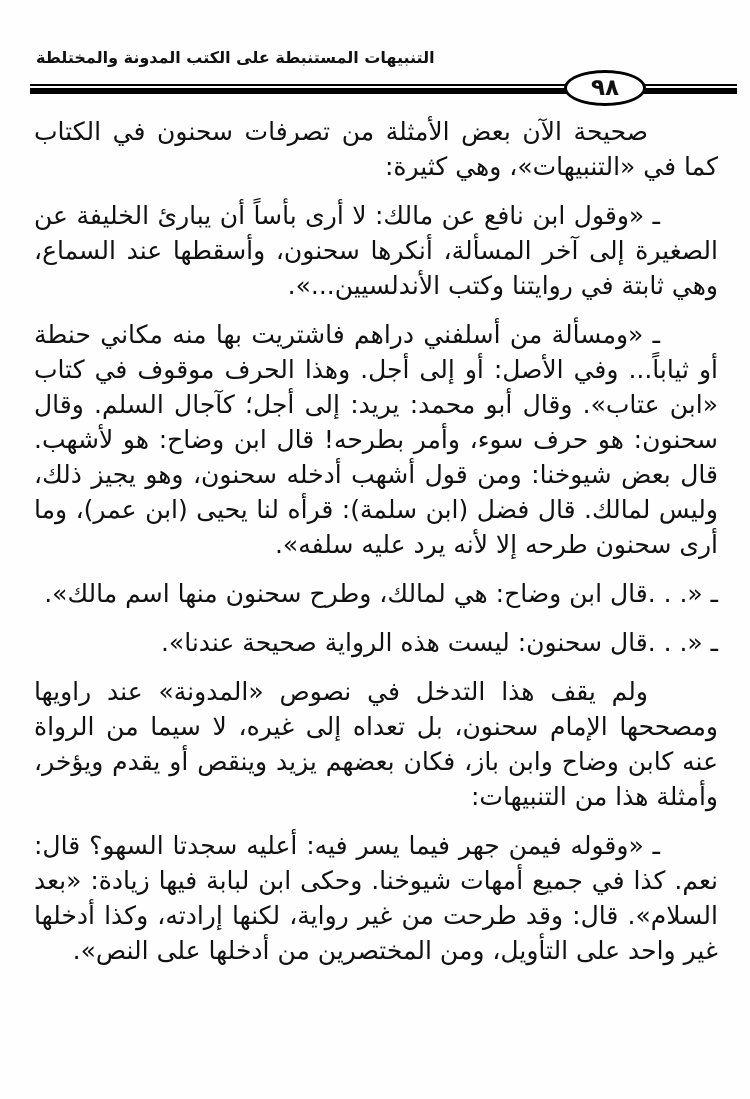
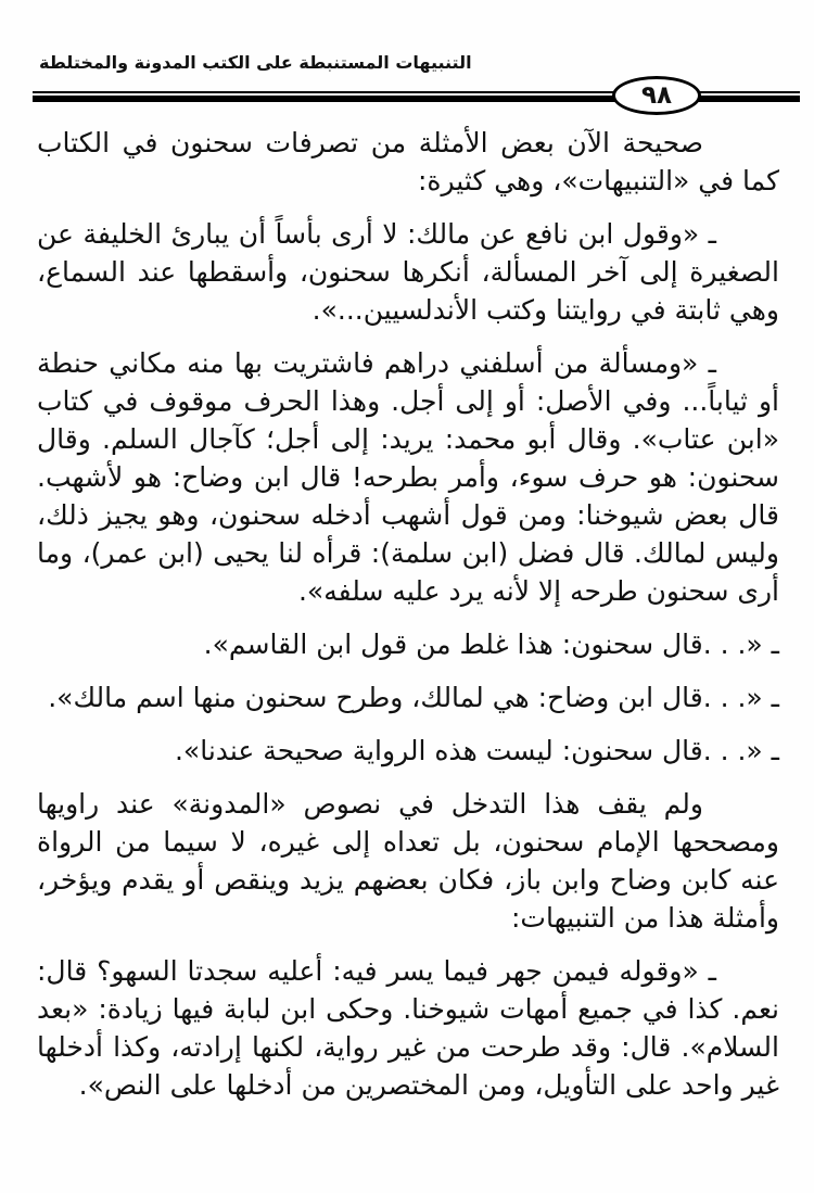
  التنبيهات المستنبطة على الكتب المدونة والمختلطة
  ٩٨
  صحيحة الآن بعض الأمثلة من تصرفات سحنون في الكتاب كما في «التنبيهات»، وهي كثيرة:
  ـ «وقول ابن نافع عن مالك: لا أرى بأساً أن يبارئ الخليفة عن الصغيرة إلى آخر المسألة، أنكرها سحنون، وأسقطها عند السماع، وهي ثابتة في روايتنا وكتب الأندلسيين...».
  ـ «ومسألة من أسلفني دراهم فاشتريت بها منه مكاني حنطة أو ثياباً... وفي الأصل: أو إلى أجل. وهذا الحرف موقوف في كتاب «ابن عتاب». وقال أبو محمد: يريد: إلى أجل؛ كآجال السلم. وقال سحنون: هو حرف سوء، وأمر بطرحه! قال ابن وضاح: هو لأشهب. قال بعض شيوخنا: ومن قول أشهب أدخله سحنون، وهو يجيز ذلك، وليس لمالك. قال فضل (ابن سلمة): قرأه لنا يحيى (ابن عمر)، وما أرى سحنون طرحه إلا لأنه يرد عليه سلفه».
+ ـ «. . .قال سحنون: هذا غلط من قول ابن القاسم».
  ـ «. . .قال ابن وضاح: هي لمالك، وطرح سحنون منها اسم مالك».
  ـ «. . .قال سحنون: ليست هذه الرواية صحيحة عندنا».
  ولم يقف هذا التدخل في نصوص «المدونة» عند راويها ومصححها الإمام سحنون، بل تعداه إلى غيره، لا سيما من الرواة عنه كابن وضاح وابن باز، فكان بعضهم يزيد وينقص أو يقدم ويؤخر، وأمثلة هذا من التنبيهات:
  ـ «وقوله فيمن جهر فيما يسر فيه: أعليه سجدتا السهو؟ قال: نعم. كذا في جميع أمهات شيوخنا. وحكى ابن لبابة فيها زيادة: «بعد السلام». قال: وقد طرحت من غير رواية، لكنها إرادته، وكذا أدخلها غير واحد على التأويل، ومن المختصرين من أدخلها على النص».
